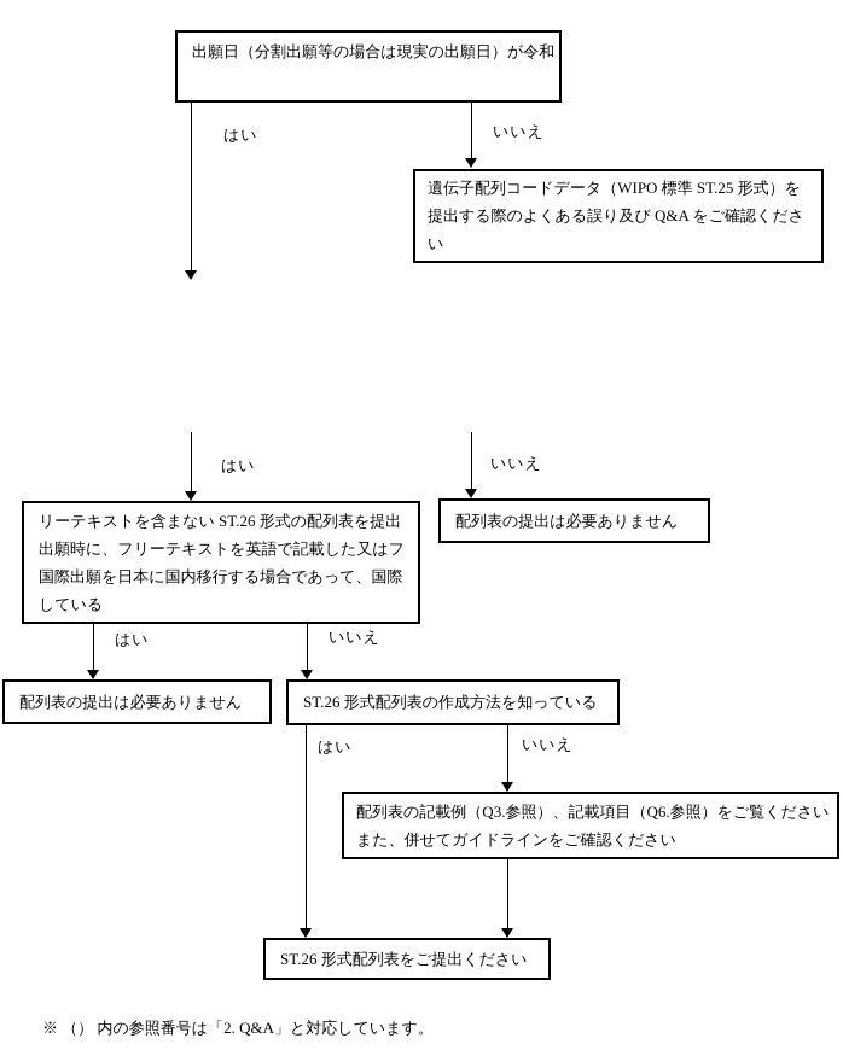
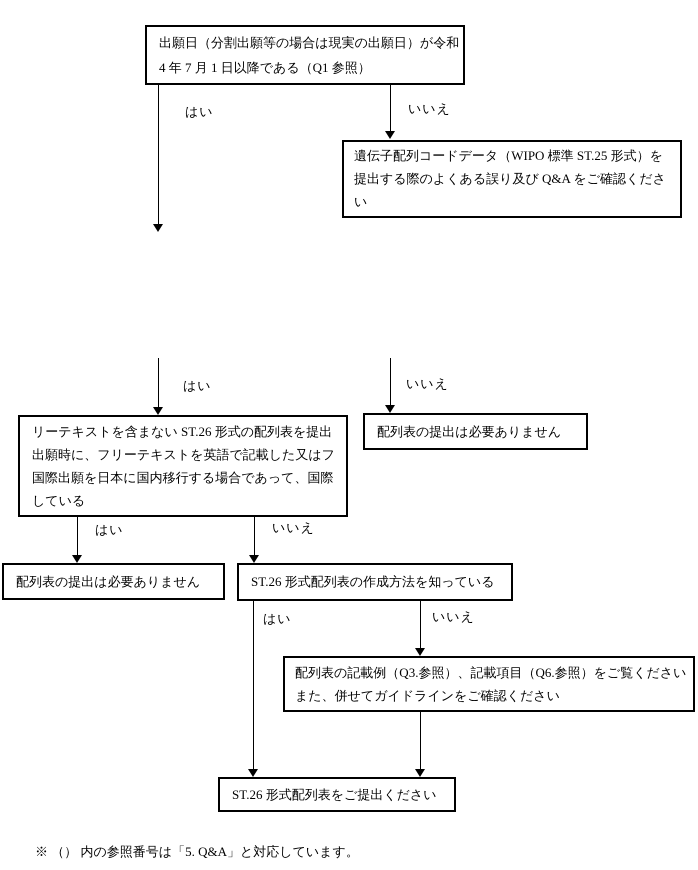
  出願日（分割出願等の場合は現実の出願日）が令和
+ 4 年 7 月 1 日以降である（Q1 参照）
  はい
  いいえ
  遺伝子配列コードデータ（WIPO 標準 ST.25 形式）を
  提出する際のよくある誤り及び Q&A をご確認くださ
  い
  はい
  いいえ
  リーテキストを含まない ST.26 形式の配列表を提出
  出願時に、フリーテキストを英語で記載した又はフ
  国際出願を日本に国内移行する場合であって、国際
  している
  配列表の提出は必要ありません
  はい
  いいえ
  配列表の提出は必要ありません
  ST.26 形式配列表の作成方法を知っている
  はい
  いいえ
  配列表の記載例（Q3.参照）、記載項目（Q6.参照）をご覧ください
  また、併せてガイドラインをご確認ください
  ST.26 形式配列表をご提出ください
- ※ （） 内の参照番号は「2. Q&A」と対応しています。
+ ※ （） 内の参照番号は「5. Q&A」と対応しています。
